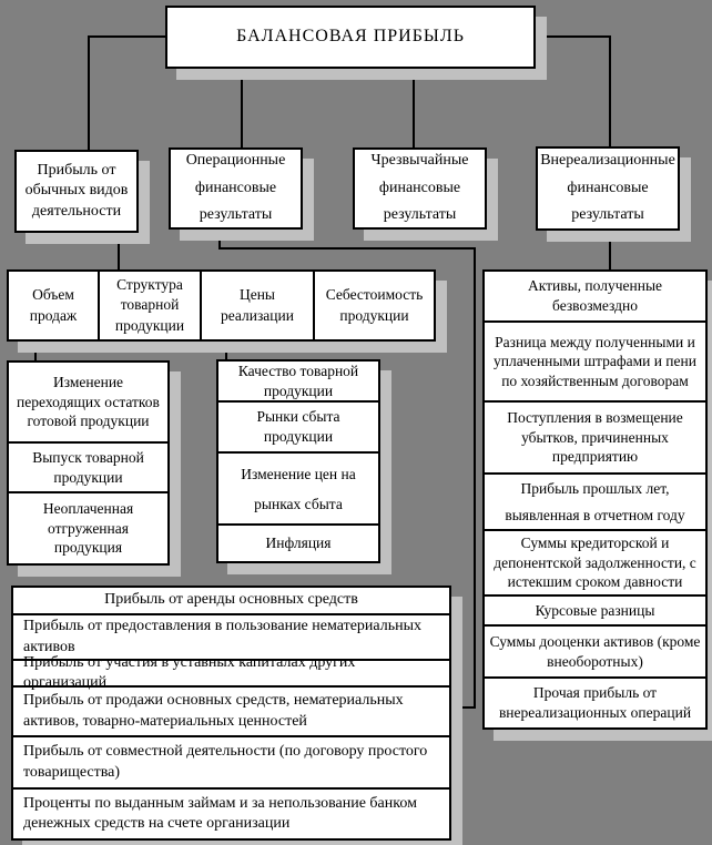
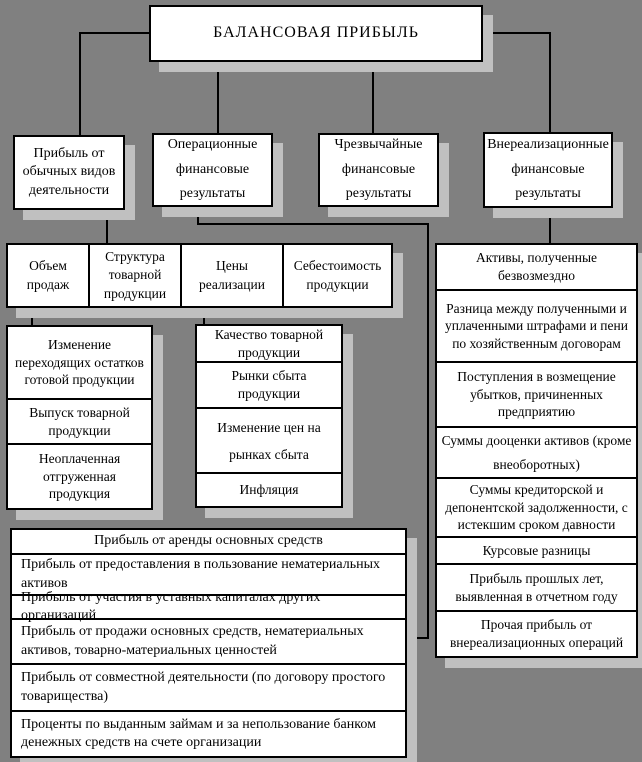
  БАЛАНСОВАЯ ПРИБЫЛЬ
  Прибыль от обычных видов деятельности
  Операционные финансовые результаты
  Чрезвычайные финансовые результаты
  Внереализационные финансовые результаты
  Объем продаж
  Структура товарной продукции
  Цены реализации
  Себестоимость продукции
  Изменение переходящих остатков готовой продукции
  Выпуск товарной продукции
  Неоплаченная отгруженная продукция
  Качество товарной продукции
  Рынки сбыта продукции
  Изменение цен на рынках сбыта
  Инфляция
  Активы, полученные безвозмездно
  Разница между полученными и уплаченными штрафами и пени по хозяйственным договорам
  Поступления в возмещение убытков, причиненных предприятию
- Прибыль прошлых лет, выявленная в отчетном году
+ Суммы дооценки активов (кроме внеоборотных)
  Суммы кредиторской и депонентской задолженности, с истекшим сроком давности
  Курсовые разницы
- Суммы дооценки активов (кроме внеоборотных)
+ Прибыль прошлых лет, выявленная в отчетном году
  Прочая прибыль от внереализационных операций
  Прибыль от аренды основных средств
  Прибыль от предоставления в пользование нематериальных активов
  Прибыль от участия в уставных капиталах других организаций
  Прибыль от продажи основных средств, нематериальных активов, товарно-материальных ценностей
  Прибыль от совместной деятельности (по договору простого товарищества)
  Проценты по выданным займам и за непользование банком денежных средств на счете организации
